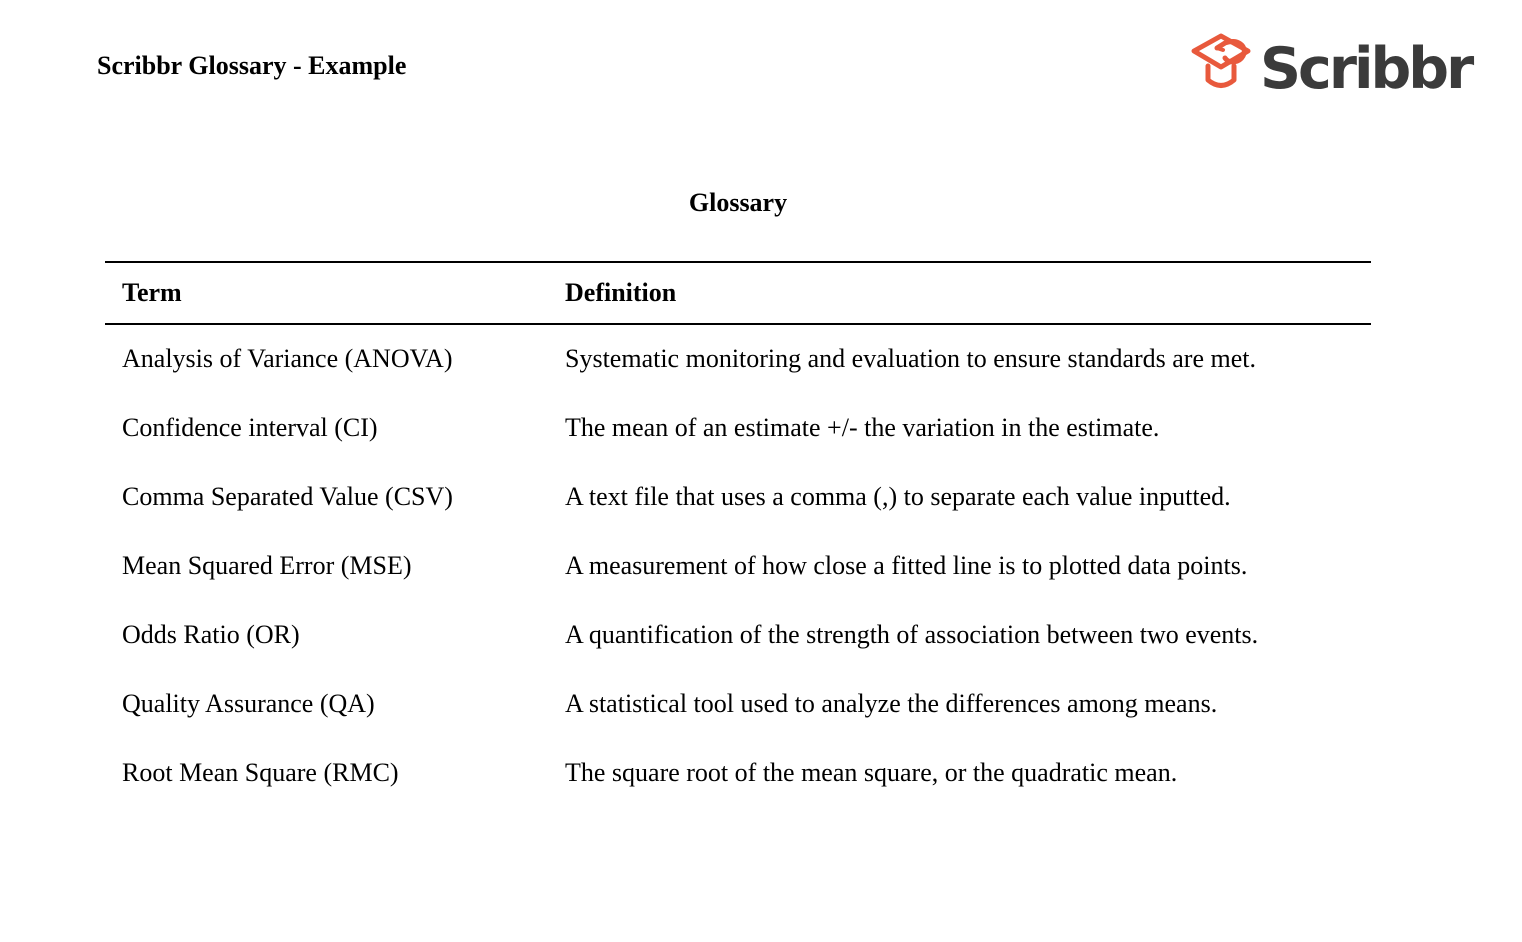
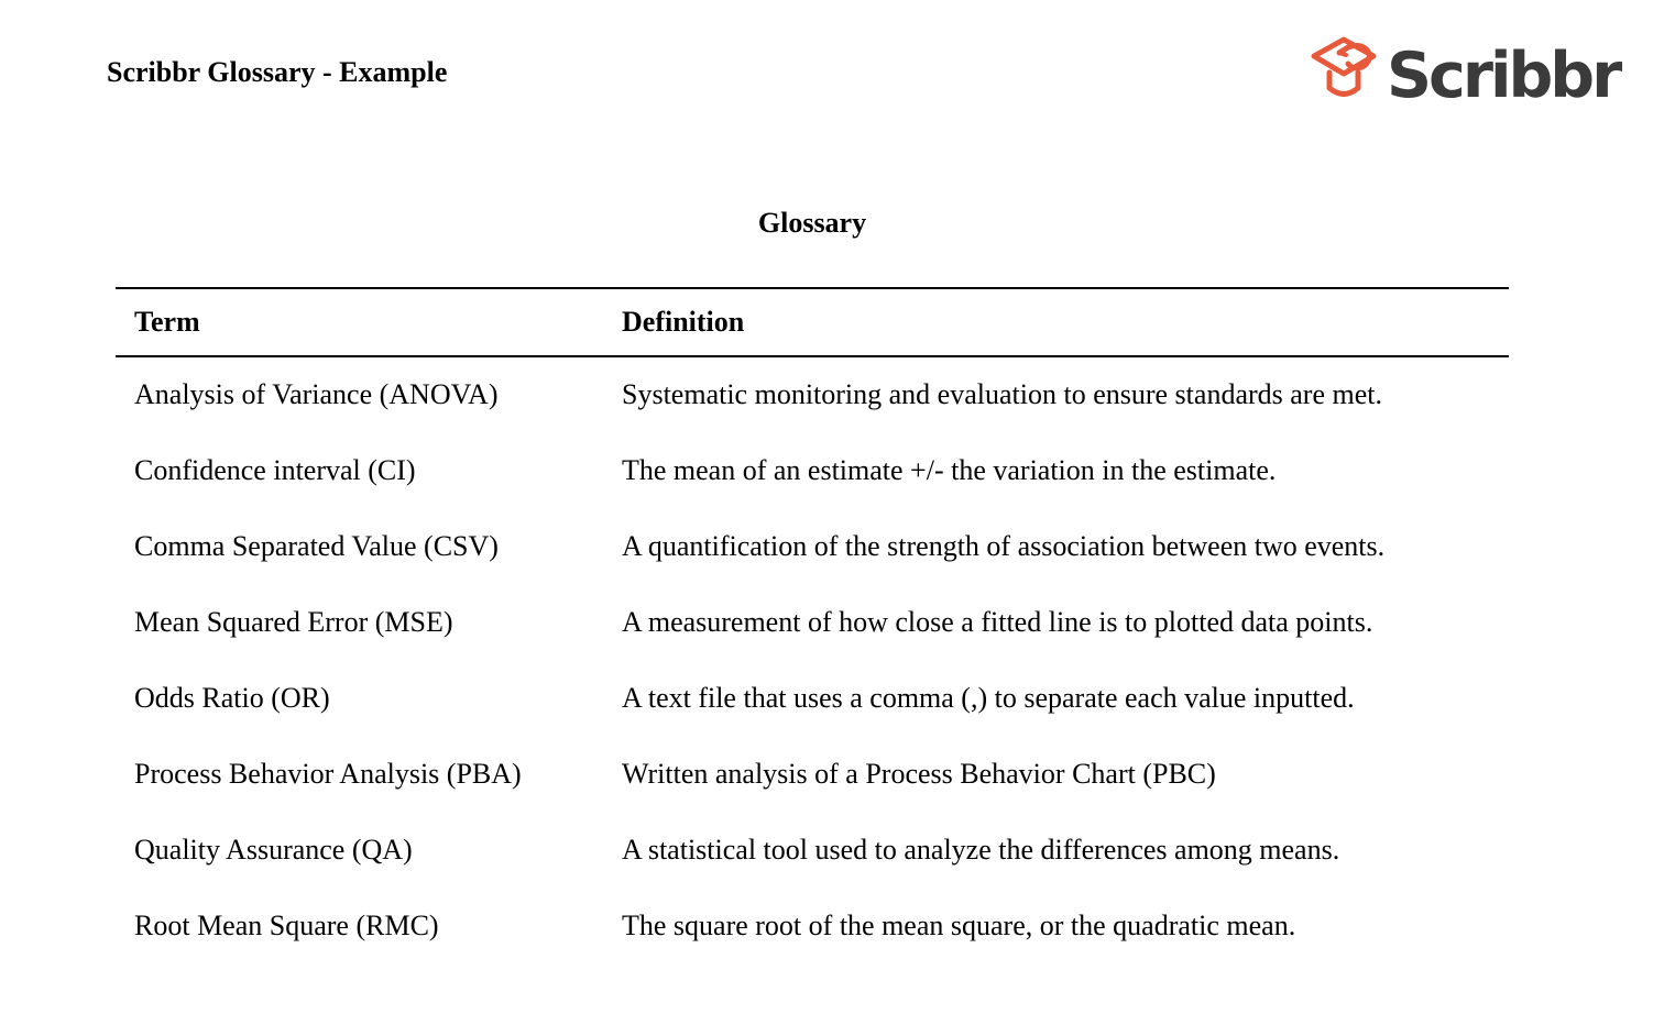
  Scribbr Glossary - Example
  Scribbr
  Glossary
  Term	Definition
  Analysis of Variance (ANOVA)	Systematic monitoring and evaluation to ensure standards are met.
  Confidence interval (CI)	The mean of an estimate +/- the variation in the estimate.
- Comma Separated Value (CSV)	A text file that uses a comma (,) to separate each value inputted.
+ Comma Separated Value (CSV)	A quantification of the strength of association between two events.
  Mean Squared Error (MSE)	A measurement of how close a fitted line is to plotted data points.
- Odds Ratio (OR)	A quantification of the strength of association between two events.
+ Odds Ratio (OR)	A text file that uses a comma (,) to separate each value inputted.
+ Process Behavior Analysis (PBA)	Written analysis of a Process Behavior Chart (PBC)
  Quality Assurance (QA)	A statistical tool used to analyze the differences among means.
  Root Mean Square (RMC)	The square root of the mean square, or the quadratic mean.
